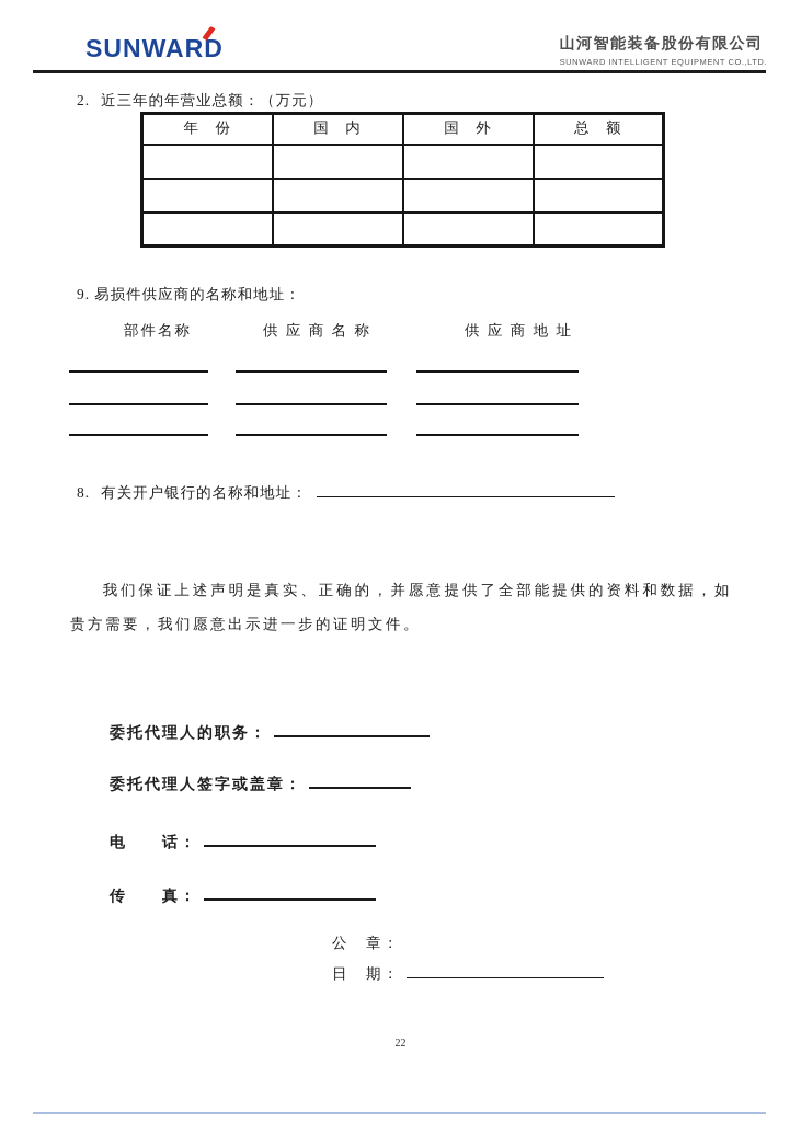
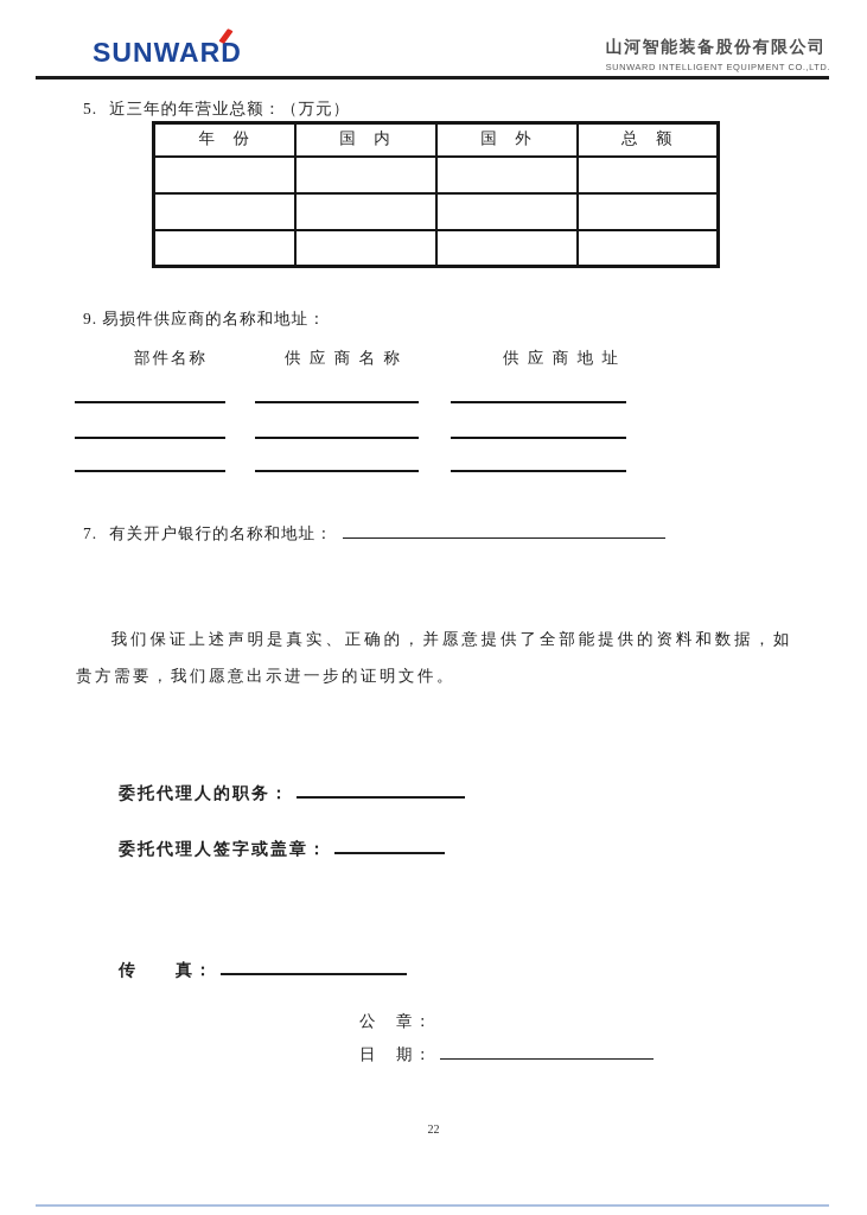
  SUNWARD
  山河智能装备股份有限公司
  SUNWARD INTELLIGENT EQUIPMENT CO.,LTD.
- 2. 近三年的年营业总额：（万元）
+ 5. 近三年的年营业总额：（万元）
  年 份	国 内	国 外	总 额
  9. 易损件供应商的名称和地址：
  部件名称
  供 应 商 名 称
  供 应 商 地 址
- 8. 有关开户银行的名称和地址：
+ 7. 有关开户银行的名称和地址：
  我们保证上述声明是真实、正确的，并愿意提供了全部能提供的资料和数据，如贵方需要，我们愿意出示进一步的证明文件。
  委托代理人的职务：
  委托代理人签字或盖章：
- 电 话：
  传 真：
  公 章：
  日 期：
  22
